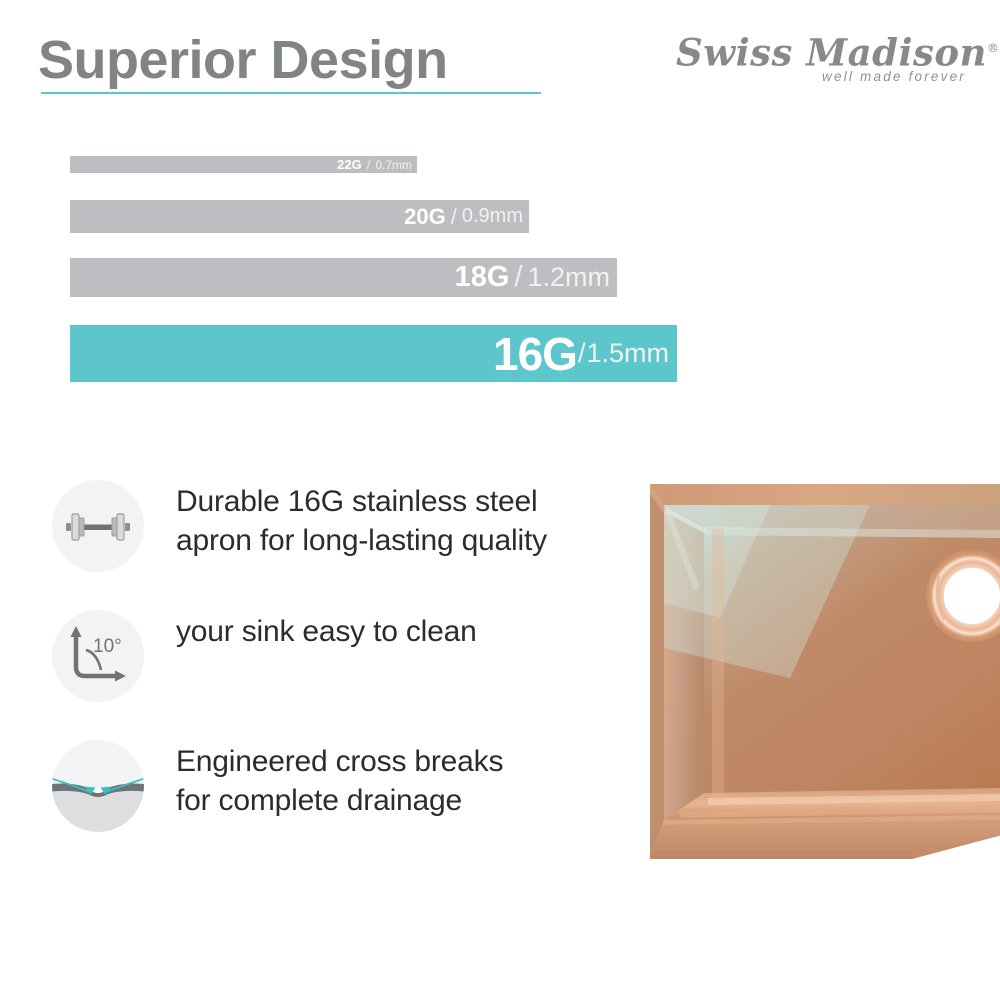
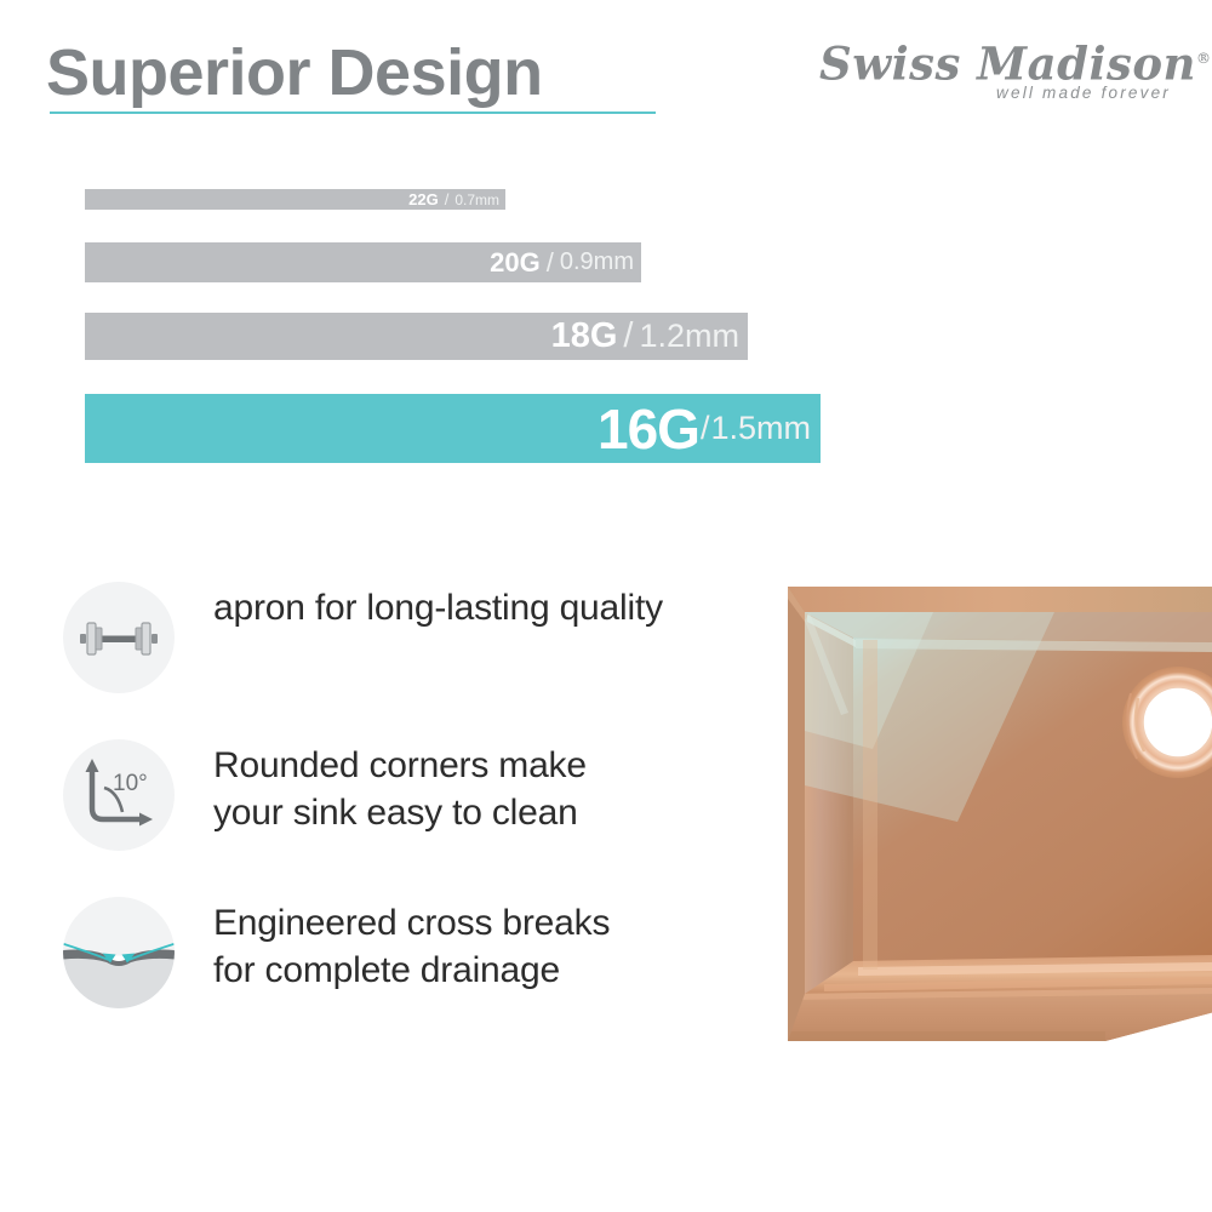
  Superior Design
  Swiss Madison®
  well made forever
  22G
  /
  0.7mm
  20G
  /
  0.9mm
  18G
  /
  1.2mm
  16G
  /
  1.5mm
- Durable 16G stainless steel
  apron for long-lasting quality
  10°
+ Rounded corners make
  your sink easy to clean
  Engineered cross breaks
  for complete drainage
